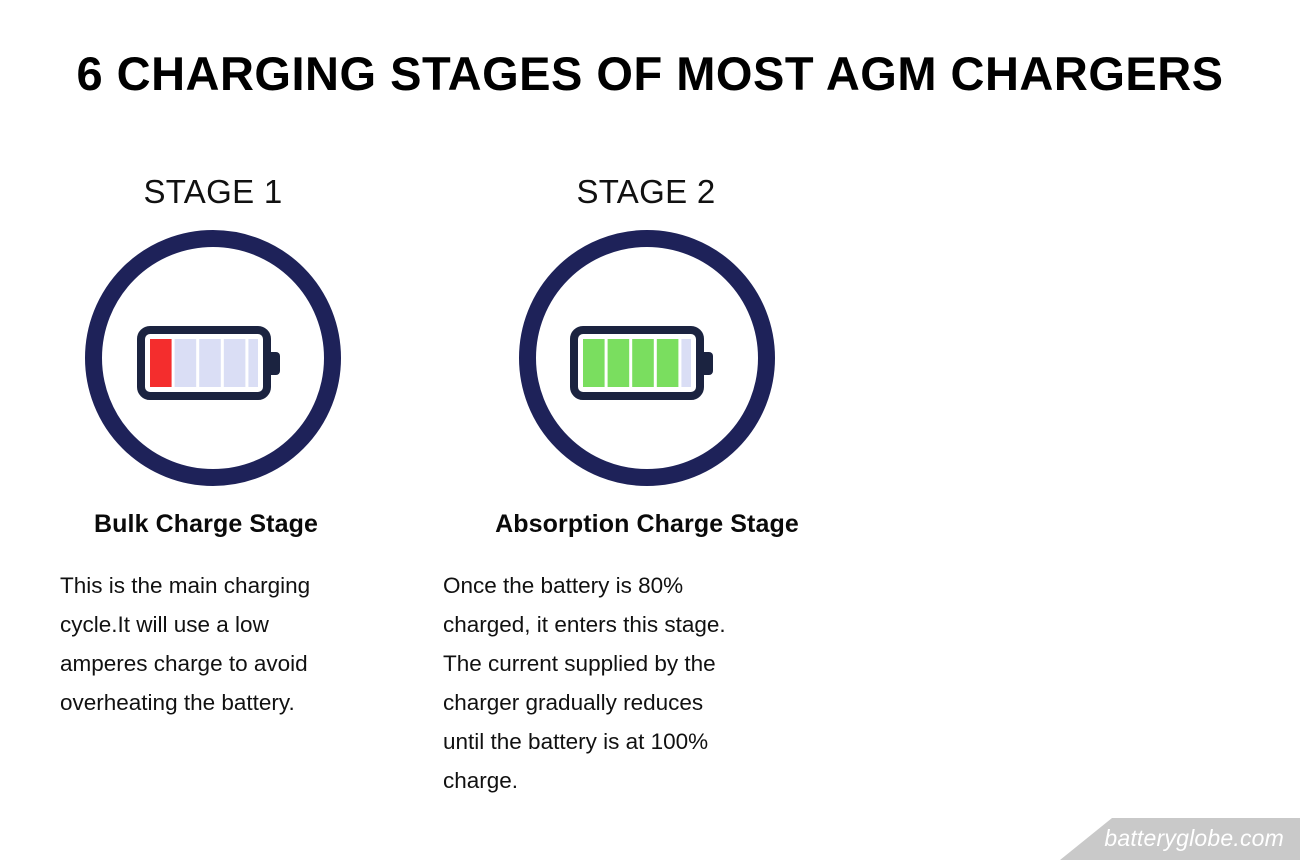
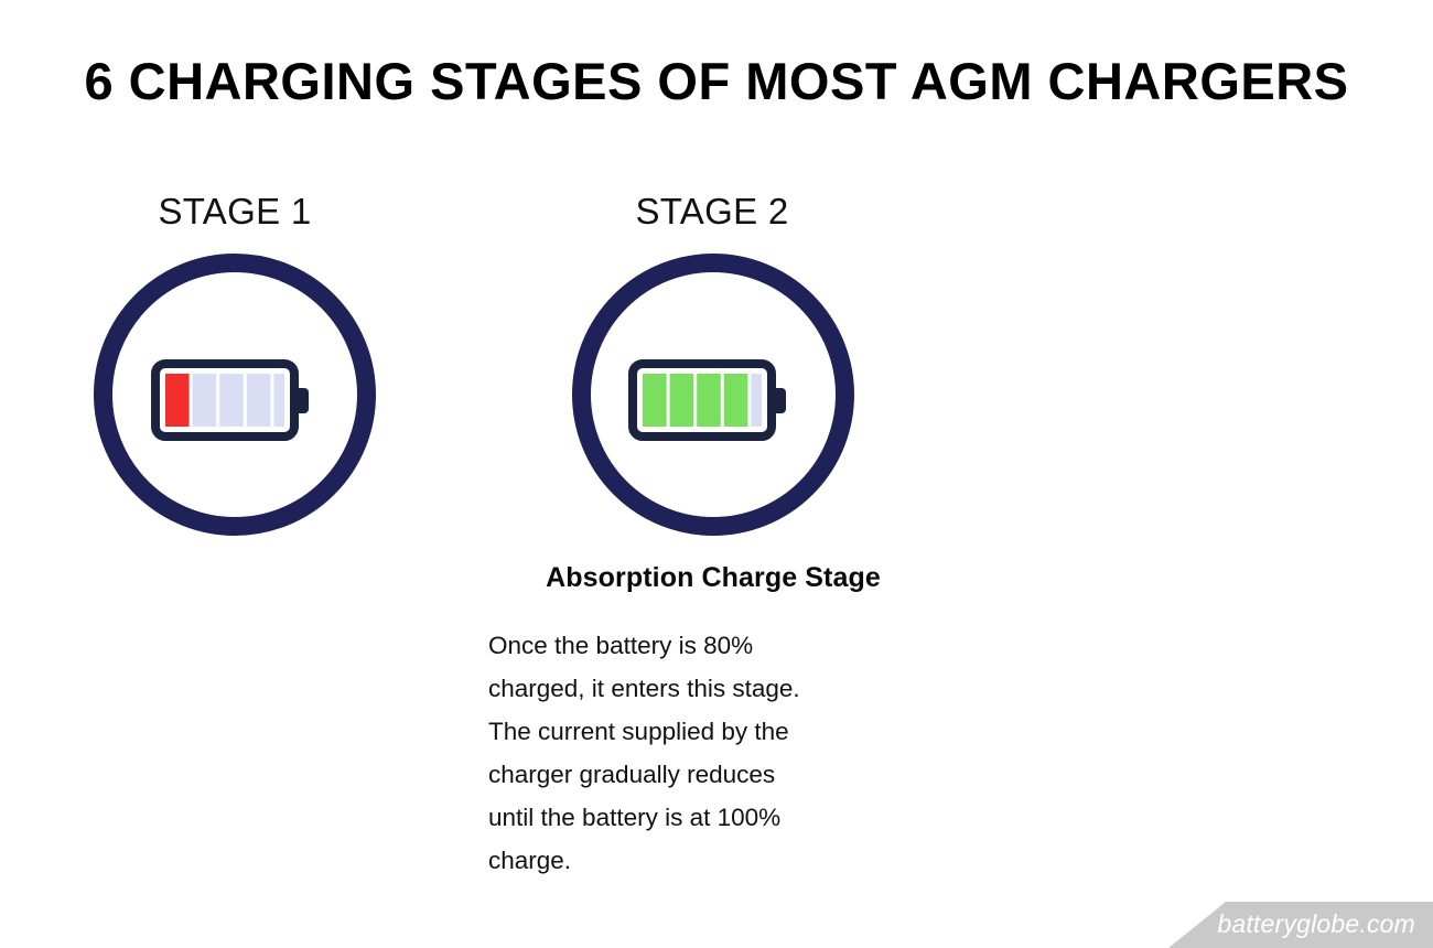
  6 CHARGING STAGES OF MOST AGM CHARGERS
  STAGE 1
- Bulk Charge Stage
- This is the main charging
- cycle.It will use a low
- amperes charge to avoid
- overheating the battery.
  STAGE 2
  Absorption Charge Stage
  Once the battery is 80%
  charged, it enters this stage.
  The current supplied by the
  charger gradually reduces
  until the battery is at 100%
  charge.
  batteryglobe.com
